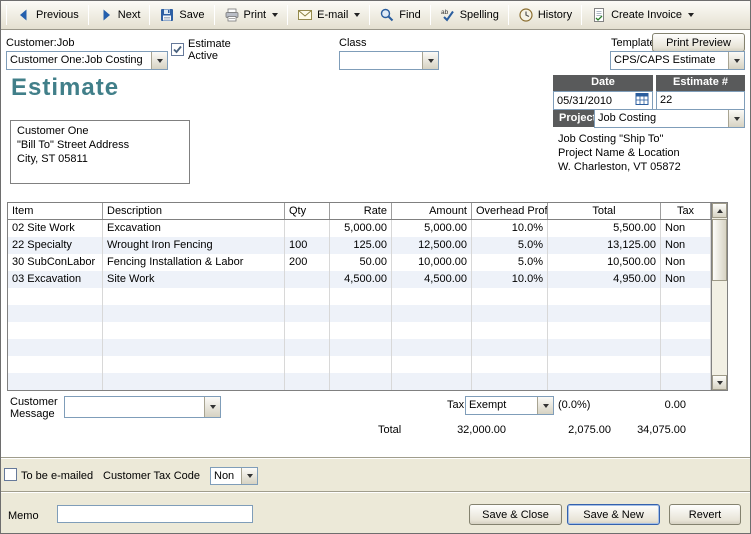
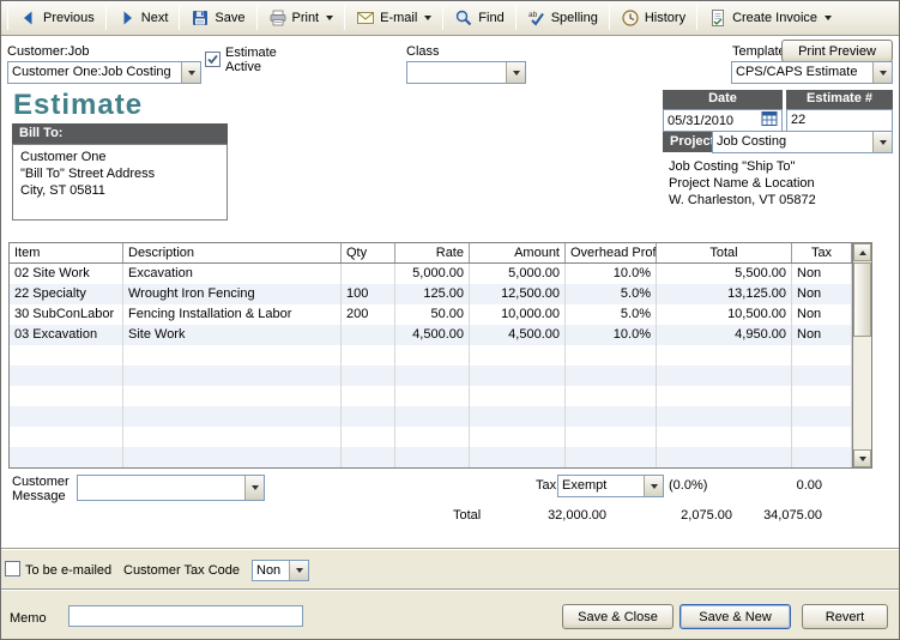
  Previous
  Next
  Save
  Print
  E-mail
  Find
  Spelling
  History
  Create Invoice
  Customer:Job
  Customer One:Job Costing
  Estimate
  Active
  Class
  Templat
  Print Preview
  CPS/CAPS Estimate
  Estimate
+ Bill To:
  Customer One
  "Bill To" Street Address
  City, ST 05811
  Date
  Estimate #
  05/31/2010
  22
  Job Costing
  Job Costing "Ship To"
  Project Name & Location
  W. Charleston, VT 05872
  Item
  Description
  Qty
  Rate
  Amount
  Overhead Prof
  Total
  Tax
  02 Site Work
  Excavation
  5,000.00
  5,000.00
  10.0%
  5,500.00
  Non
  22 Specialty
  Wrought Iron Fencing
  100
  125.00
  12,500.00
  5.0%
  13,125.00
  Non
  30 SubConLabor
  Fencing Installation & Labor
  200
  50.00
  10,000.00
  5.0%
  10,500.00
  Non
  03 Excavation
  Site Work
  4,500.00
  4,500.00
  10.0%
  4,950.00
  Non
  Customer
  Message
  Tax
  Exempt
  (0.0%)
  0.00
  Total
  32,000.00
  2,075.00
  34,075.00
  To be e-mailed
  Customer Tax Code
  Non
  Memo
  Save & Close
  Save & New
  Revert
